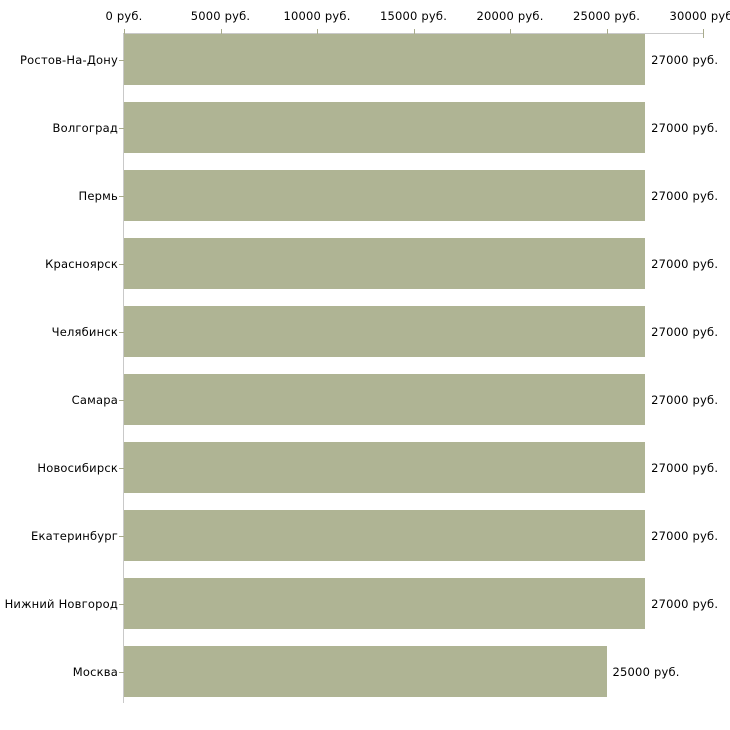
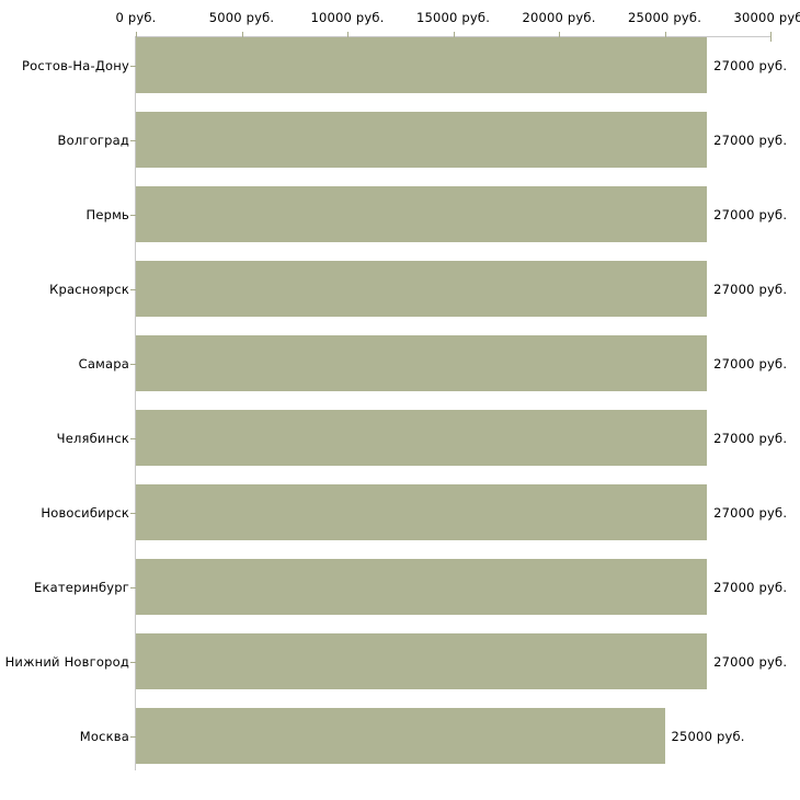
  0 руб.
  5000 руб.
  10000 руб.
  15000 руб.
  20000 руб.
  25000 руб.
  30000 руб
  Ростов-На-Дону
  27000 руб.
  Волгоград
  27000 руб.
  Пермь
  27000 руб.
  Красноярск
  27000 руб.
- Челябинск
+ Самара
  27000 руб.
- Самара
+ Челябинск
  27000 руб.
  Новосибирск
  27000 руб.
  Екатеринбург
  27000 руб.
  Нижний Новгород
  27000 руб.
  Москва
  25000 руб.
